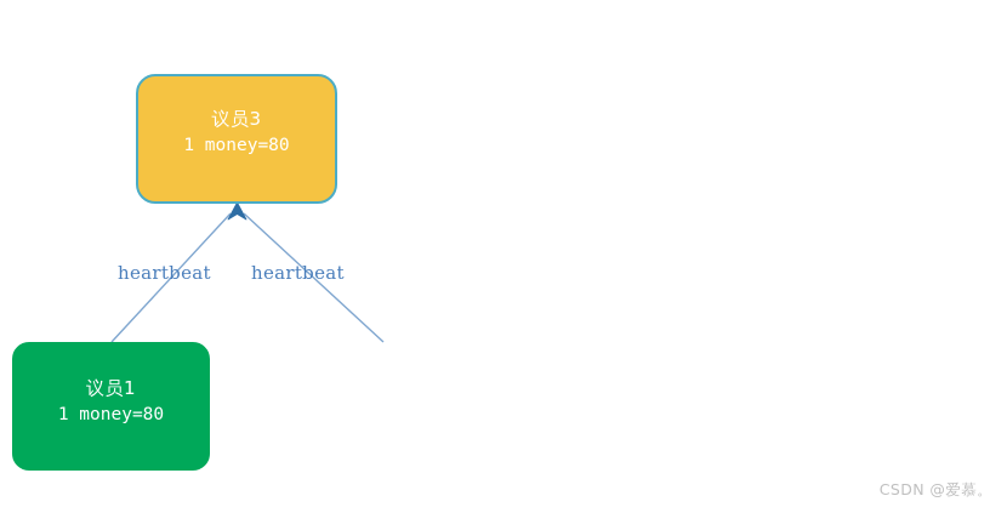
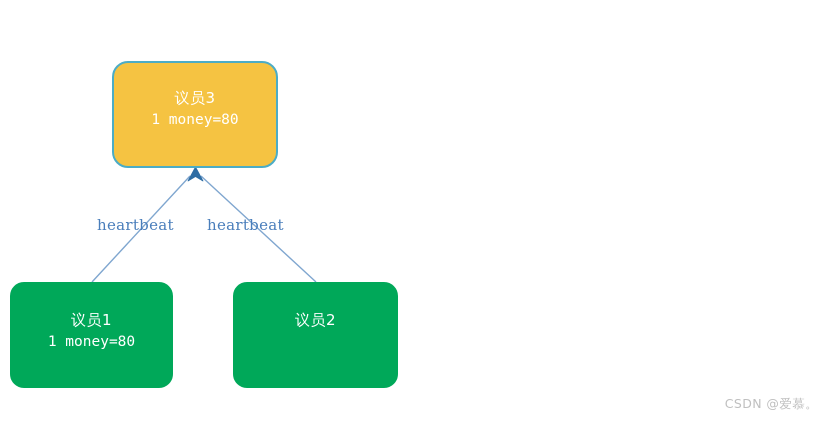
  议员3
  1 money=80
  heartbeat
  heartbeat
  议员1
  1 money=80
+ 议员2
  CSDN @爱慕。
